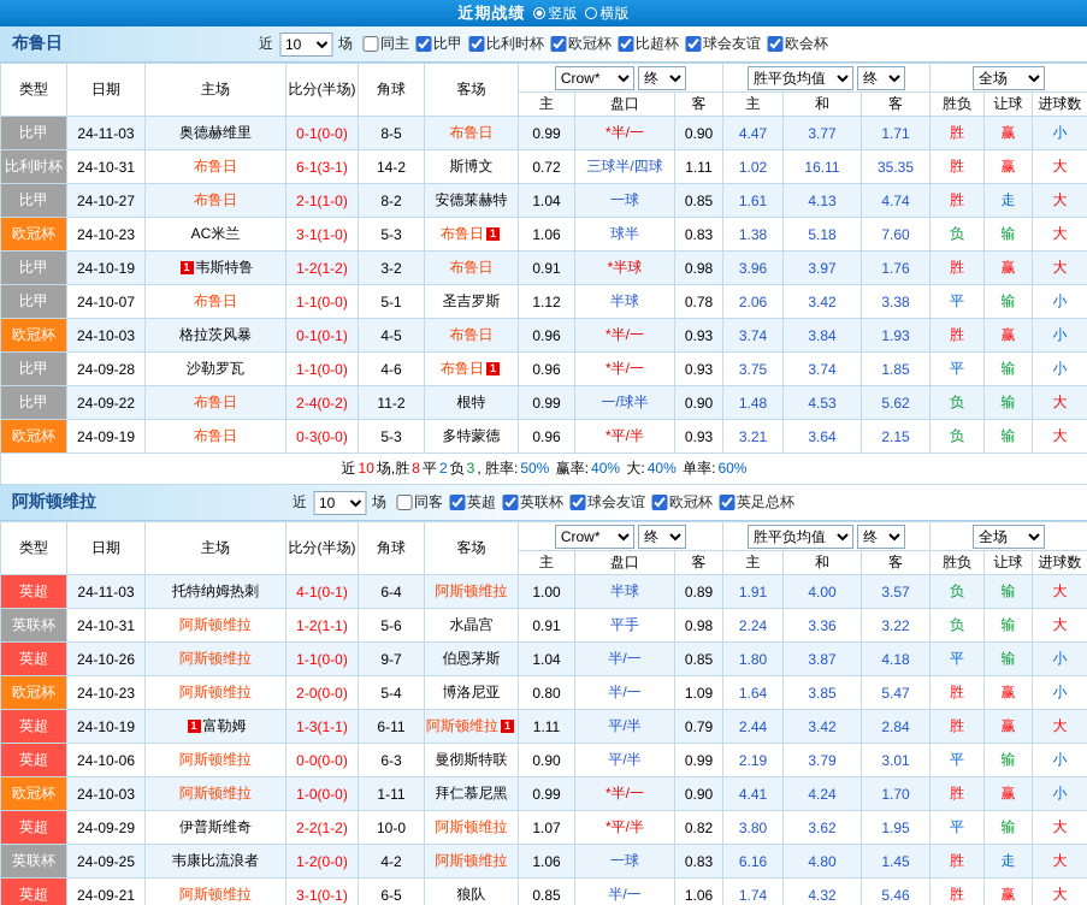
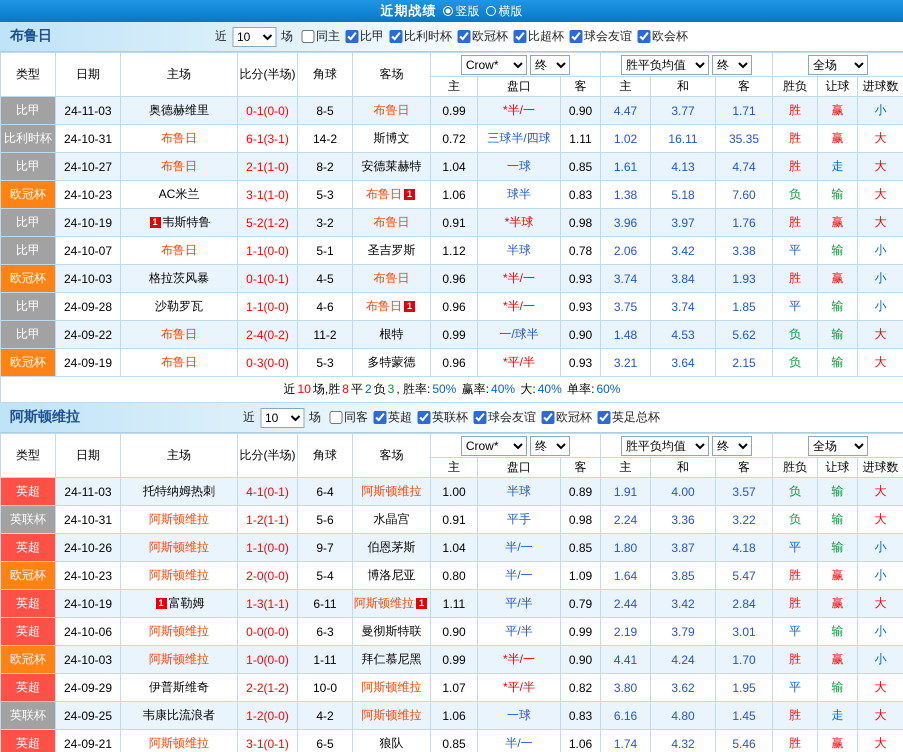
  近期战绩
  竖版
  横版
  布鲁日
  近
  10
  场
  同主
  比甲
  比利时杯
  欧冠杯
  比超杯
  球会友谊
  欧会杯
  类型	日期	主场	比分(半场)	角球	客场	Crow* 终	胜平负均值 终	全场
  主	盘口	客	主	和	客	胜负	让球	进球数
  比甲	24-11-03	奥德赫维里	0-1(0-0)	8-5	布鲁日	0.99	*半/一	0.90	4.47	3.77	1.71	胜	赢	小
  比利时杯	24-10-31	布鲁日	6-1(3-1)	14-2	斯博文	0.72	三球半/四球	1.11	1.02	16.11	35.35	胜	赢	大
  比甲	24-10-27	布鲁日	2-1(1-0)	8-2	安德莱赫特	1.04	一球	0.85	1.61	4.13	4.74	胜	走	大
  欧冠杯	24-10-23	AC米兰	3-1(1-0)	5-3	布鲁日 1	1.06	球半	0.83	1.38	5.18	7.60	负	输	大
- 比甲	24-10-19	1 韦斯特鲁	1-2(1-2)	3-2	布鲁日	0.91	*半球	0.98	3.96	3.97	1.76	胜	赢	大
+ 比甲	24-10-19	1 韦斯特鲁	5-2(1-2)	3-2	布鲁日	0.91	*半球	0.98	3.96	3.97	1.76	胜	赢	大
  比甲	24-10-07	布鲁日	1-1(0-0)	5-1	圣吉罗斯	1.12	半球	0.78	2.06	3.42	3.38	平	输	小
  欧冠杯	24-10-03	格拉茨风暴	0-1(0-1)	4-5	布鲁日	0.96	*半/一	0.93	3.74	3.84	1.93	胜	赢	小
  比甲	24-09-28	沙勒罗瓦	1-1(0-0)	4-6	布鲁日 1	0.96	*半/一	0.93	3.75	3.74	1.85	平	输	小
  比甲	24-09-22	布鲁日	2-4(0-2)	11-2	根特	0.99	一/球半	0.90	1.48	4.53	5.62	负	输	大
  欧冠杯	24-09-19	布鲁日	0-3(0-0)	5-3	多特蒙德	0.96	*平/半	0.93	3.21	3.64	2.15	负	输	大
  近 10 场,胜 8 平 2 负 3 , 胜率: 50% 赢率: 40% 大: 40% 单率: 60%
  阿斯顿维拉
  近
  10
  场
  同客
  英超
  英联杯
  球会友谊
  欧冠杯
  英足总杯
  类型	日期	主场	比分(半场)	角球	客场	Crow* 终	胜平负均值 终	全场
  主	盘口	客	主	和	客	胜负	让球	进球数
  英超	24-11-03	托特纳姆热刺	4-1(0-1)	6-4	阿斯顿维拉	1.00	半球	0.89	1.91	4.00	3.57	负	输	大
  英联杯	24-10-31	阿斯顿维拉	1-2(1-1)	5-6	水晶宫	0.91	平手	0.98	2.24	3.36	3.22	负	输	大
  英超	24-10-26	阿斯顿维拉	1-1(0-0)	9-7	伯恩茅斯	1.04	半/一	0.85	1.80	3.87	4.18	平	输	小
  欧冠杯	24-10-23	阿斯顿维拉	2-0(0-0)	5-4	博洛尼亚	0.80	半/一	1.09	1.64	3.85	5.47	胜	赢	小
  英超	24-10-19	1 富勒姆	1-3(1-1)	6-11	阿斯顿维拉 1	1.11	平/半	0.79	2.44	3.42	2.84	胜	赢	大
  英超	24-10-06	阿斯顿维拉	0-0(0-0)	6-3	曼彻斯特联	0.90	平/半	0.99	2.19	3.79	3.01	平	输	小
  欧冠杯	24-10-03	阿斯顿维拉	1-0(0-0)	1-11	拜仁慕尼黑	0.99	*半/一	0.90	4.41	4.24	1.70	胜	赢	小
  英超	24-09-29	伊普斯维奇	2-2(1-2)	10-0	阿斯顿维拉	1.07	*平/半	0.82	3.80	3.62	1.95	平	输	大
  英联杯	24-09-25	韦康比流浪者	1-2(0-0)	4-2	阿斯顿维拉	1.06	一球	0.83	6.16	4.80	1.45	胜	走	大
  英超	24-09-21	阿斯顿维拉	3-1(0-1)	6-5	狼队	0.85	半/一	1.06	1.74	4.32	5.46	胜	赢	大
